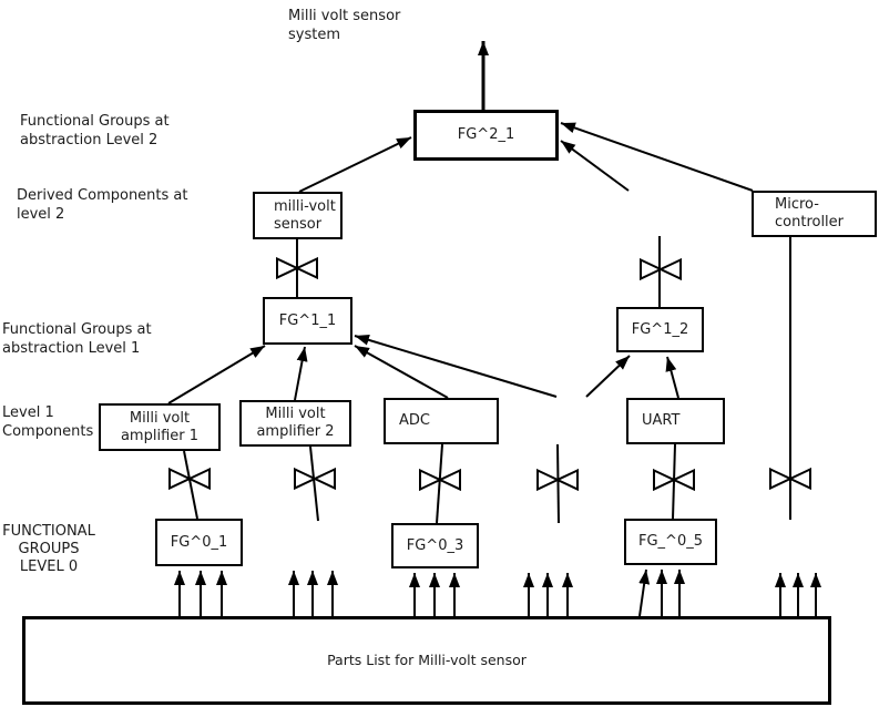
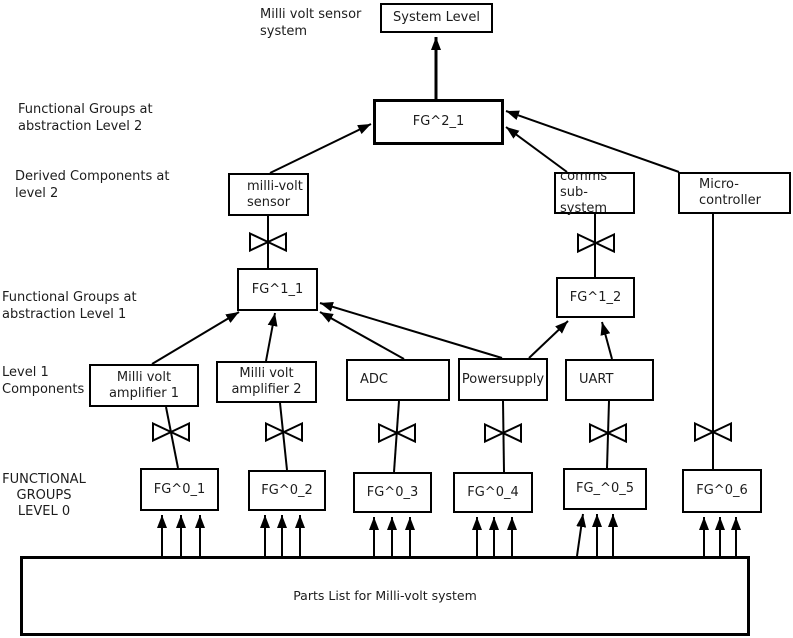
  Milli volt sensor
  system
  Functional Groups at
  abstraction Level 2
  Derived Components at
  level 2
  Functional Groups at
  abstraction Level 1
  Level 1
  Components
  FUNCTIONAL
  GROUPS
  LEVEL 0
+ System Level
  FG^2_1
  milli-volt
  sensor
+ comms
+ sub-system
  Micro-
  controller
  FG^1_1
  FG^1_2
  Milli volt
  amplifier 1
  Milli volt
  amplifier 2
  ADC
+ Powersupply
  UART
  FG^0_1
+ FG^0_2
  FG^0_3
+ FG^0_4
  FG_^0_5
+ FG^0_6
- Parts List for Milli-volt sensor
+ Parts List for Milli-volt system
